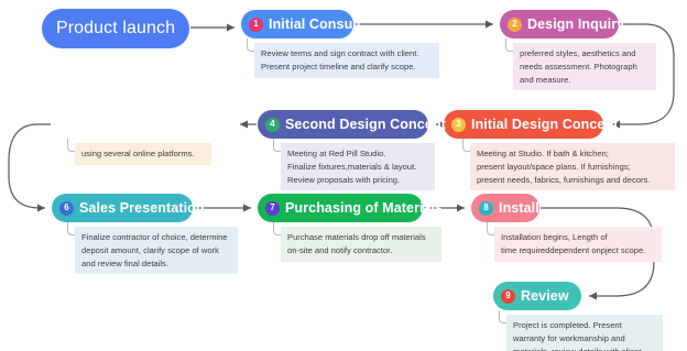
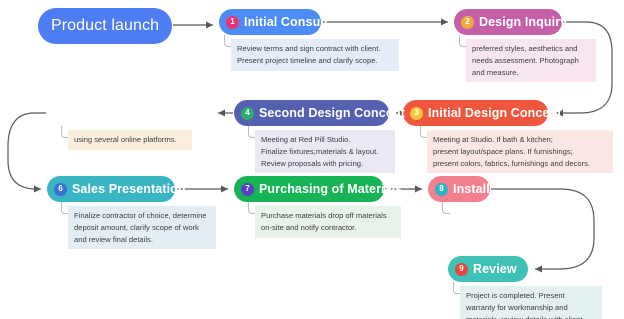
  Product launch
  1
  Initial Consult
  Review terms and sign contract with client.
  Present project timeline and clarify scope.
  2
  Design Inquiry
  preferred styles, aesthetics and
  needs assessment. Photograph
  and measure.
  3
  Initial Design Concept
  Meeting at Studio. If bath & kitchen;
  present layout/space plans. If furnishings;
- present needs, fabrics, furnishings and decors.
+ present colors, fabrics, furnishings and decors.
  4
  Second Design Concept
  Meeting at Red Pill Studio.
  Finalize fixtures,materials & layout.
  Review proposals with pricing.
  using several online platforms.
  6
  Sales Presentation
  Finalize contractor of choice, determine
  deposit amount, clarify scope of work
  and review final details.
  7
  Purchasing of Materials
  Purchase materials drop off materials
  on-site and notify contractor.
  8
  Install
- Installation begins, Length of
- time requireddependent onpject scope.
  9
  Review
  Project is completed. Present
  warranty for workmanship and
